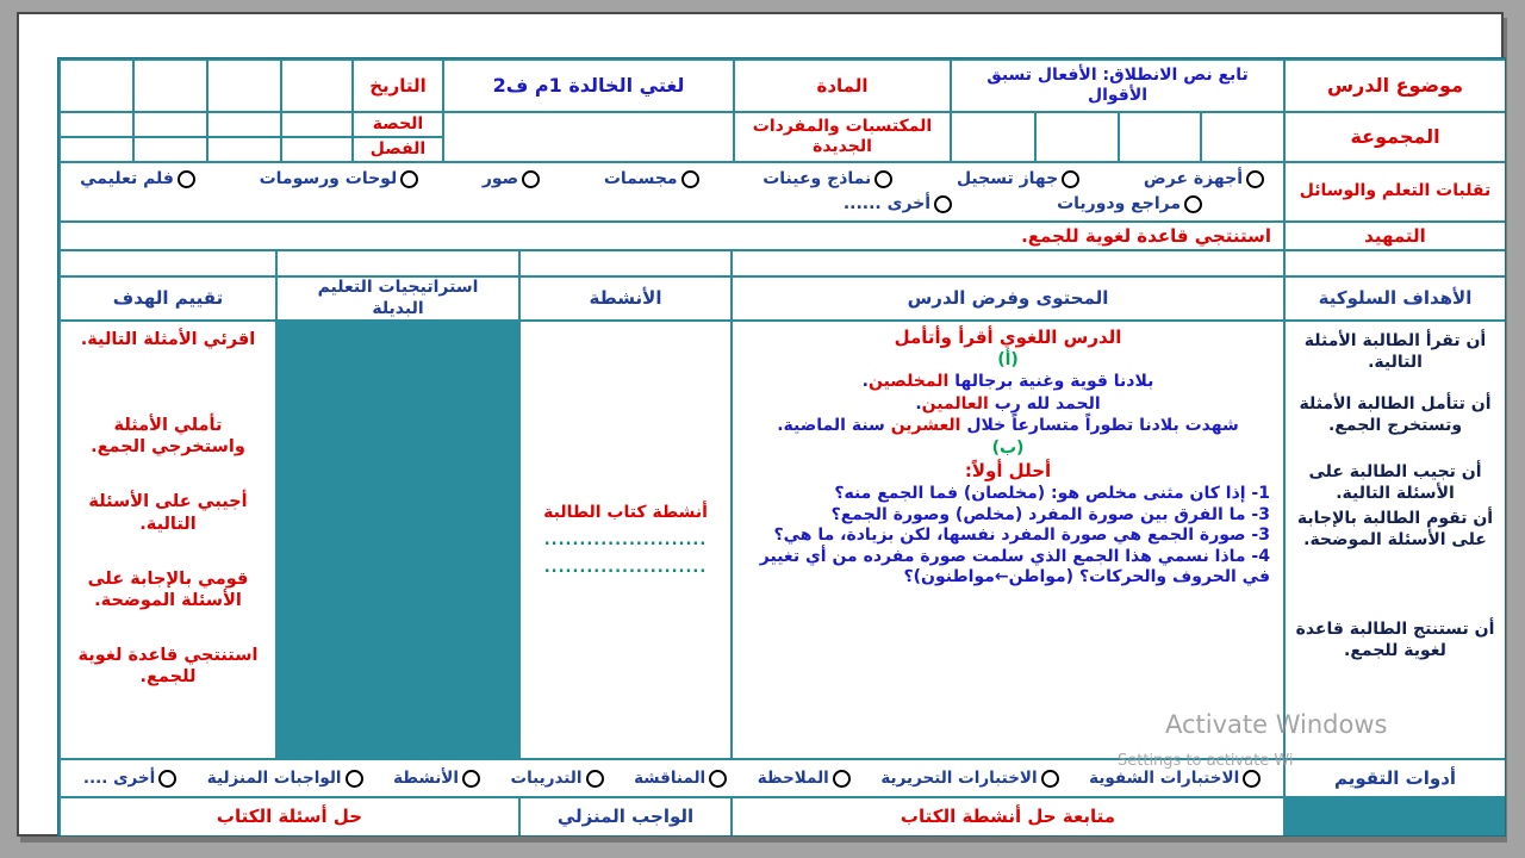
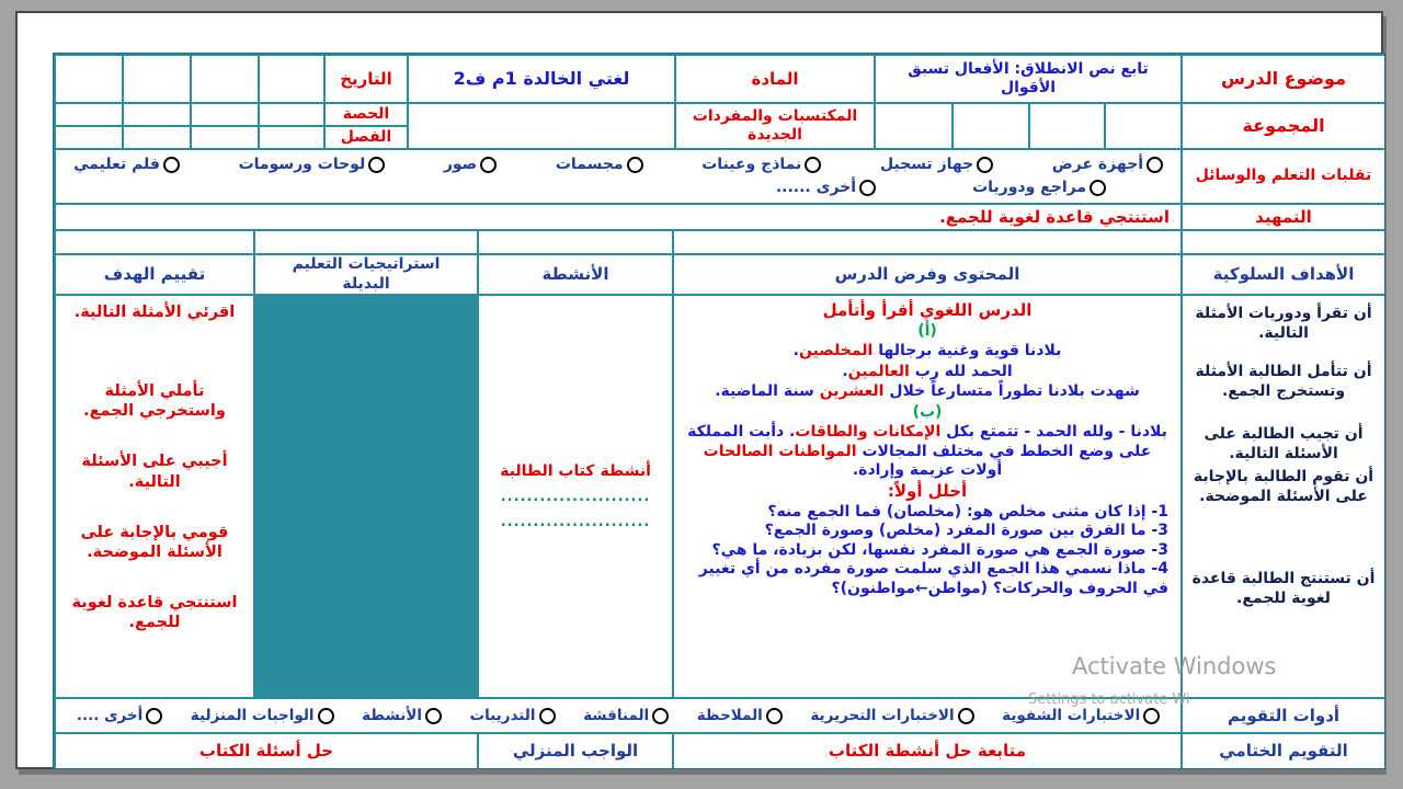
  التاريخ
  لغتي الخالدة 1م ف2
  المادة
  تابع نص الانطلاق: الأفعال تسبق الأقوال
  موضوع الدرس
  الحصة
  الفصل
  المكتسبات والمفردات الجديدة
  المجموعة
  أجهزة عرض
  جهاز تسجيل
  نماذج وعينات
  مجسمات
  صور
  لوحات ورسومات
  فلم تعليمي
  مراجع ودوريات
  أخرى ......
  تقلبات التعلم والوسائل
  استنتجي قاعدة لغوية للجمع.
  التمهيد
  تقييم الهدف
  استراتيجيات التعليم البديلة
  الأنشطة
  المحتوى وفرض الدرس
  الأهداف السلوكية
  اقرئي الأمثلة التالية.
  تأملي الأمثلة واستخرجي الجمع.
  أجيبي على الأسئلة التالية.
  قومي بالإجابة على الأسئلة الموضحة.
  استنتجي قاعدة لغوية للجمع.
  أنشطة كتاب الطالبة
  .......................
  .......................
  الدرس اللغوي أقرأ وأتأمل
  (أ)
  بلادنا قوية وغنية برجالها المخلصين.
  الحمد لله رب العالمين.
  شهدت بلادنا تطوراً متسارعاً خلال العشرين سنة الماضية.
  (ب)
+ بلادنا - ولله الحمد - تتمتع بكل الإمكانات والطاقات. دأبت المملكة على وضع الخطط في مختلف المجالات المواطنات الصالحات أولات عزيمة وإرادة.
  أحلل أولاً:
  1- إذا كان مثنى مخلص هو: (مخلصان) فما الجمع منه؟
  3- ما الفرق بين صورة المفرد (مخلص) وصورة الجمع؟
  3- صورة الجمع هي صورة المفرد نفسها، لكن بزيادة، ما هي؟
  4- ماذا نسمي هذا الجمع الذي سلمت صورة مفرده من أي تغيير في الحروف والحركات؟ (مواطن←مواطنون)؟
- أن تقرأ الطالبة الأمثلة التالية.
+ أن تقرأ ودوريات الأمثلة التالية.
  أن تتأمل الطالبة الأمثلة وتستخرج الجمع.
  أن تجيب الطالبة على الأسئلة التالية.
  أن تقوم الطالبة بالإجابة على الأسئلة الموضحة.
  أن تستنتج الطالبة قاعدة لغوية للجمع.
  الاختبارات الشفوية
  الاختبارات التحريرية
  الملاحظة
  المناقشة
  التدريبات
  الأنشطة
  الواجبات المنزلية
  أخرى ....
  أدوات التقويم
  حل أسئلة الكتاب
  الواجب المنزلي
  متابعة حل أنشطة الكتاب
+ التقويم الختامي
  Activate Windows
  Settings to activate Wi
